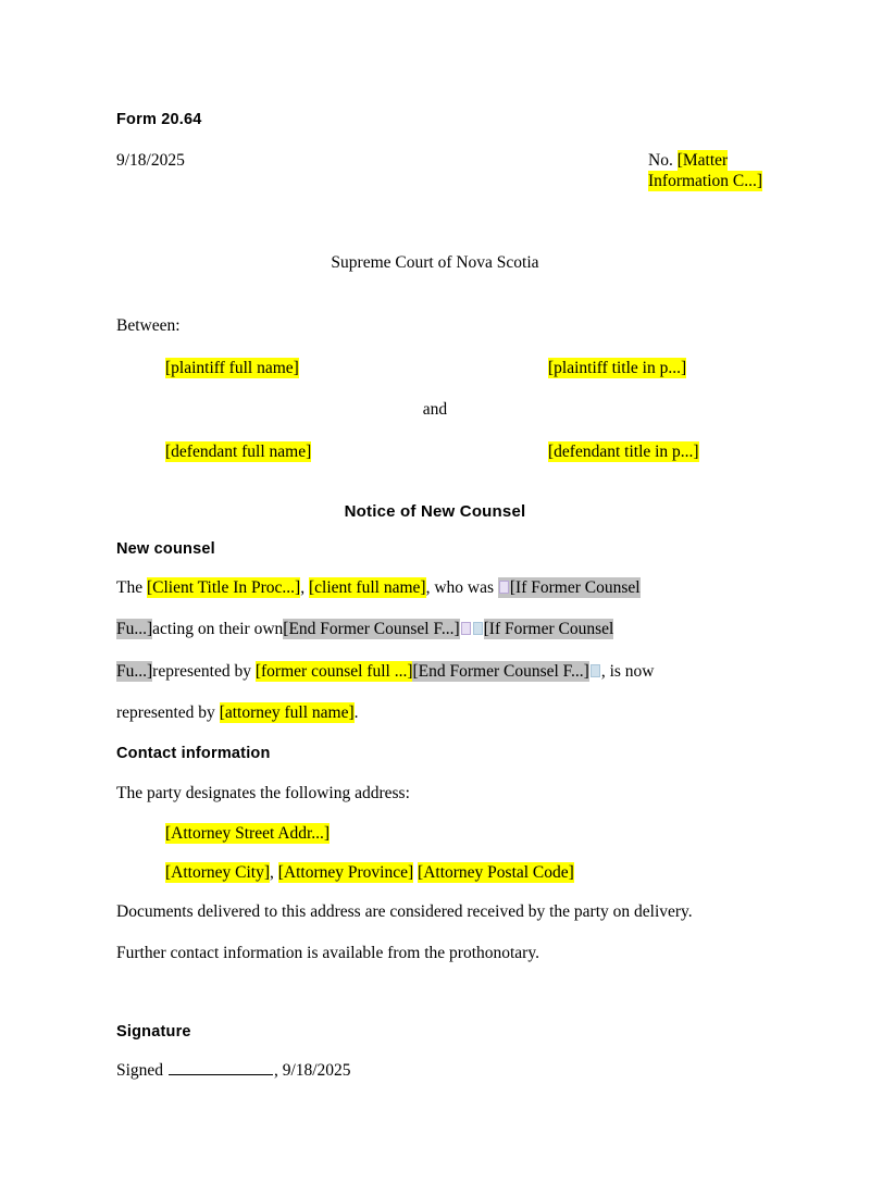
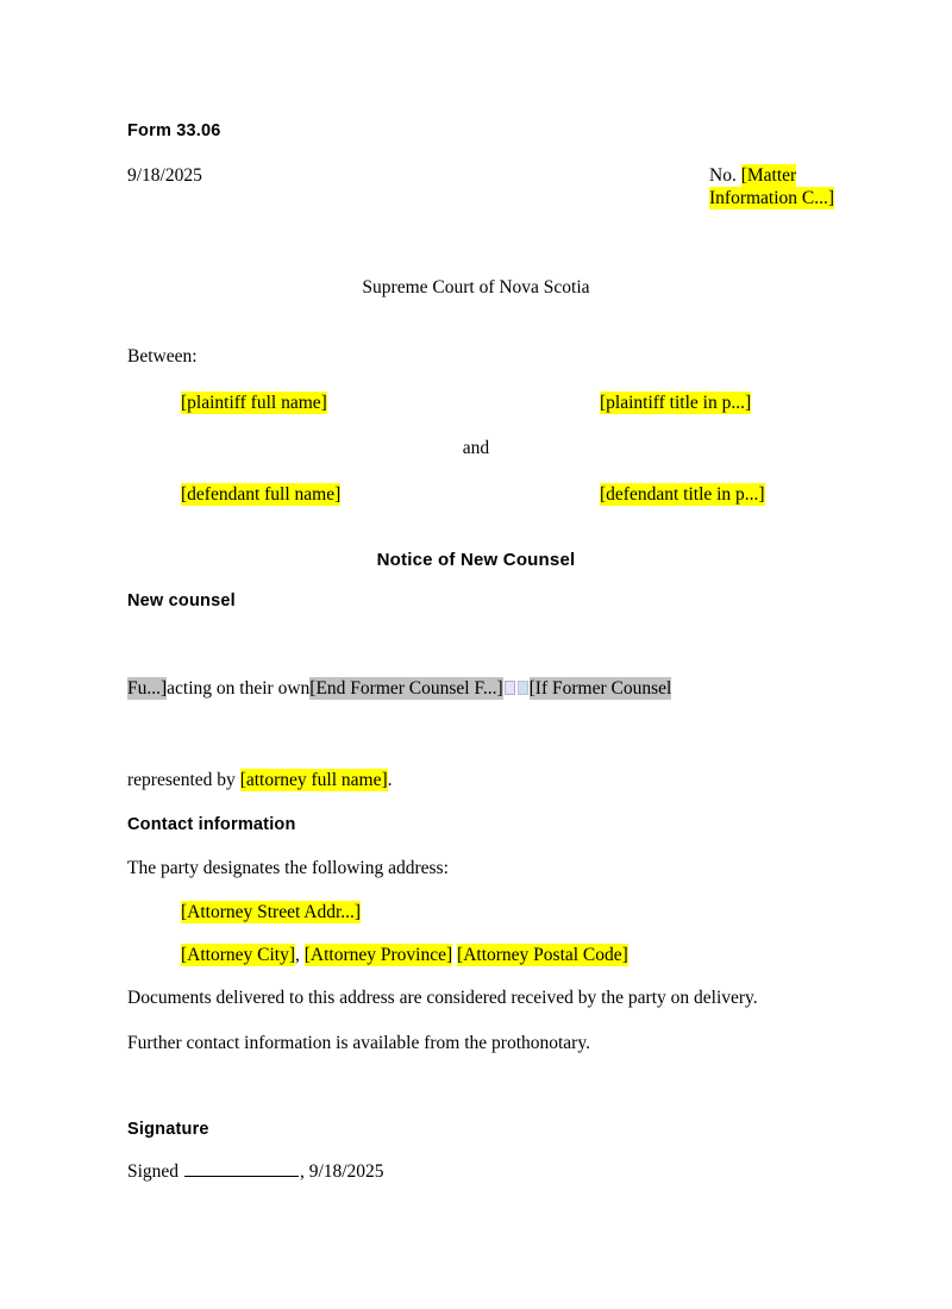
- Form 20.64
+ Form 33.06
  9/18/2025
  No. [Matter Information C...]
  Supreme Court of Nova Scotia
  Between:
  [plaintiff full name]
  [plaintiff title in p...]
  and
  [defendant full name]
  [defendant title in p...]
  Notice of New Counsel
  New counsel
- The [Client Title In Proc...], [client full name], who was [If Former Counsel
  Fu...]acting on their own[End Former Counsel F...] [If Former Counsel
- Fu...]represented by [former counsel full ...][End Former Counsel F...] , is now
  represented by [attorney full name].
  Contact information
  The party designates the following address:
  [Attorney Street Addr...]
  [Attorney City], [Attorney Province] [Attorney Postal Code]
  Documents delivered to this address are considered received by the party on delivery.
  Further contact information is available from the prothonotary.
  Signature
  Signed , 9/18/2025
